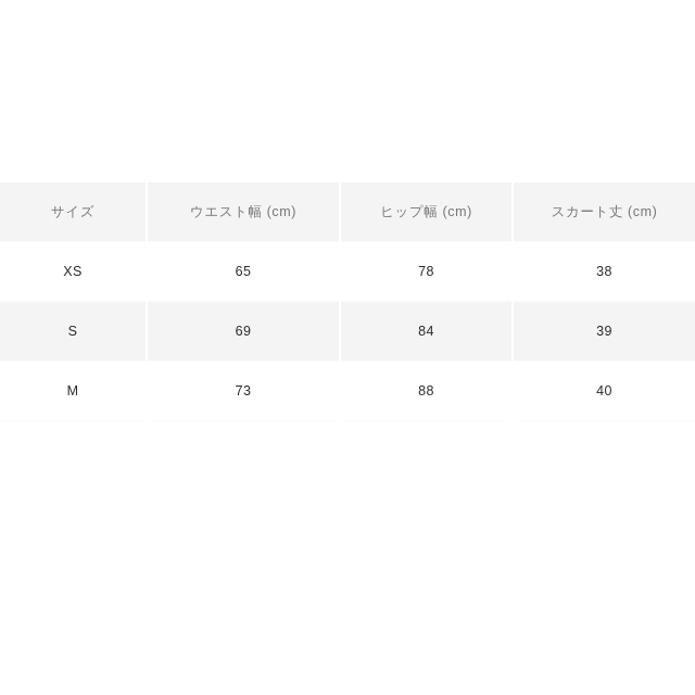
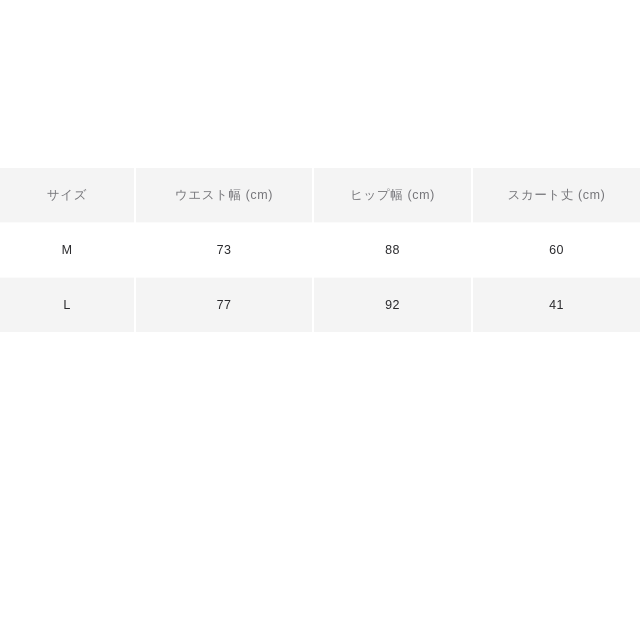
  サイズ	ウエスト幅 (cm)	ヒップ幅 (cm)	スカート丈 (cm)
- XS	65	78	38
- S	69	84	39
- M	73	88	40
+ M	73	88	60
+ L	77	92	41
